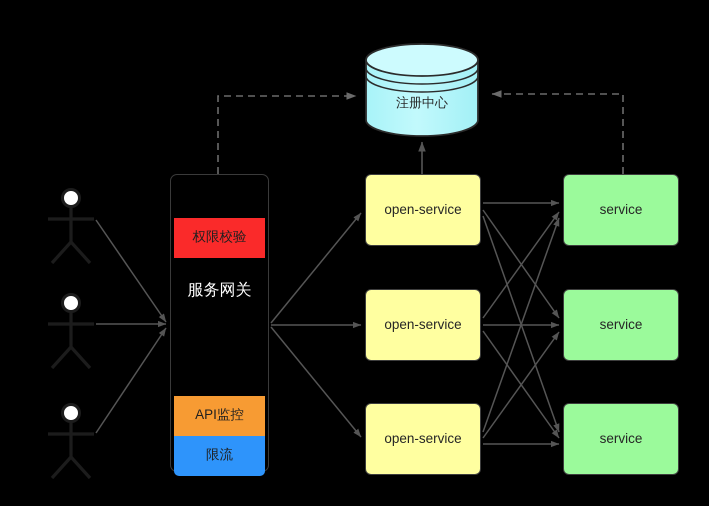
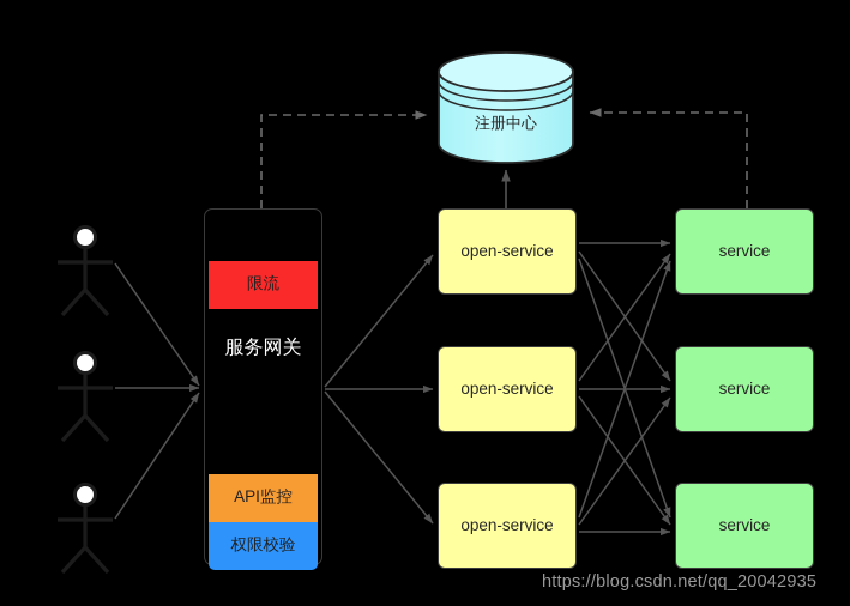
  注册中心
- 权限校验
+ 限流
  服务网关
  API监控
- 限流
+ 权限校验
  open-service
  open-service
  open-service
  service
  service
  service
+ https://blog.csdn.net/qq_20042935
